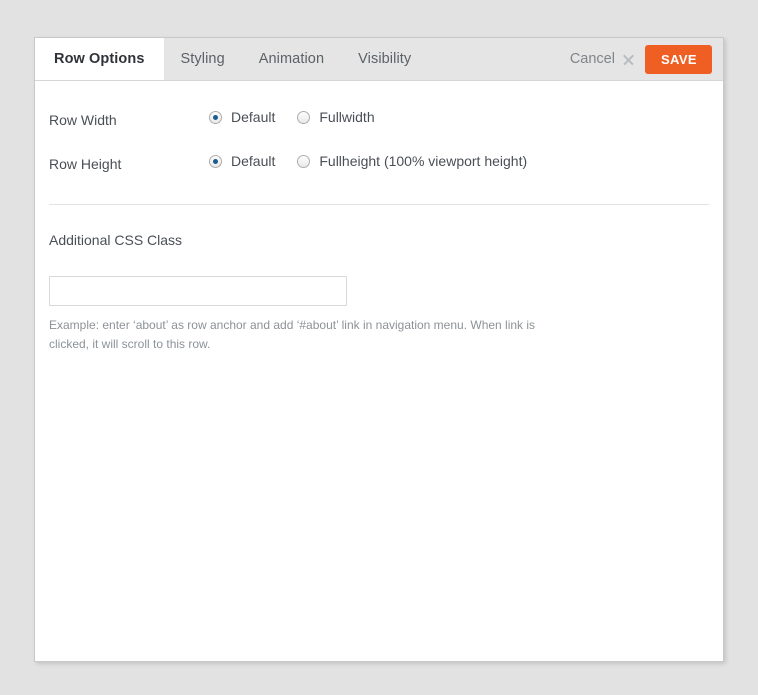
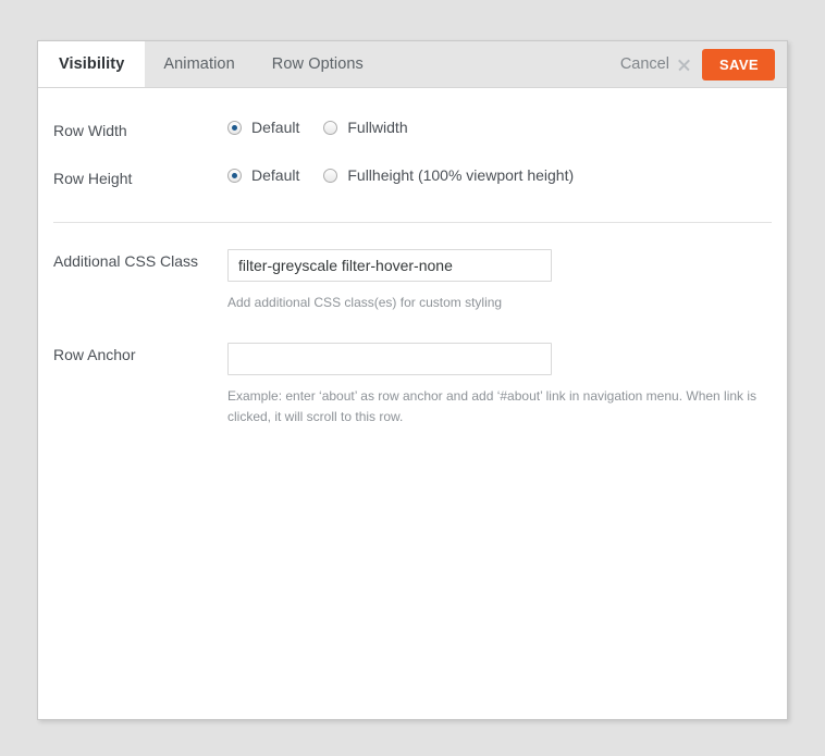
- Row Options
+ Visibility
- Styling
  Animation
- Visibility
+ Row Options
  Cancel
  SAVE
  Row Width
  Default
  Fullwidth
  Row Height
  Default
  Fullheight (100% viewport height)
  Additional CSS Class
+ filter-greyscale filter-hover-none
+ Add additional CSS class(es) for custom styling
+ Row Anchor
  Example: enter ‘about’ as row anchor and add ‘#about’ link in navigation menu. When link is clicked, it will scroll to this row.
